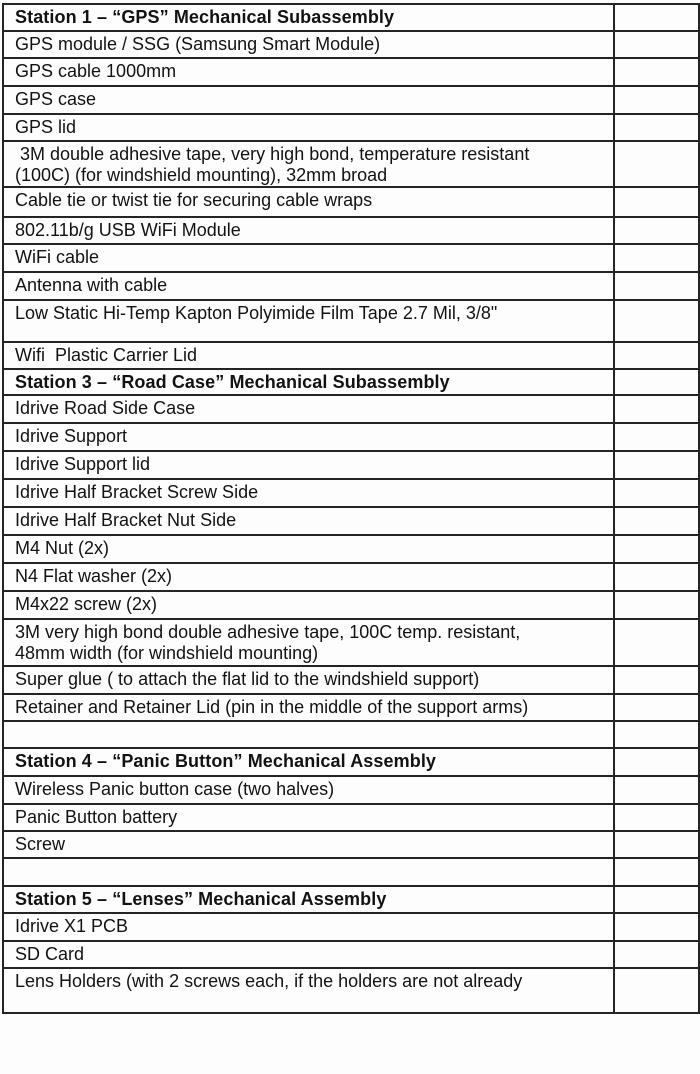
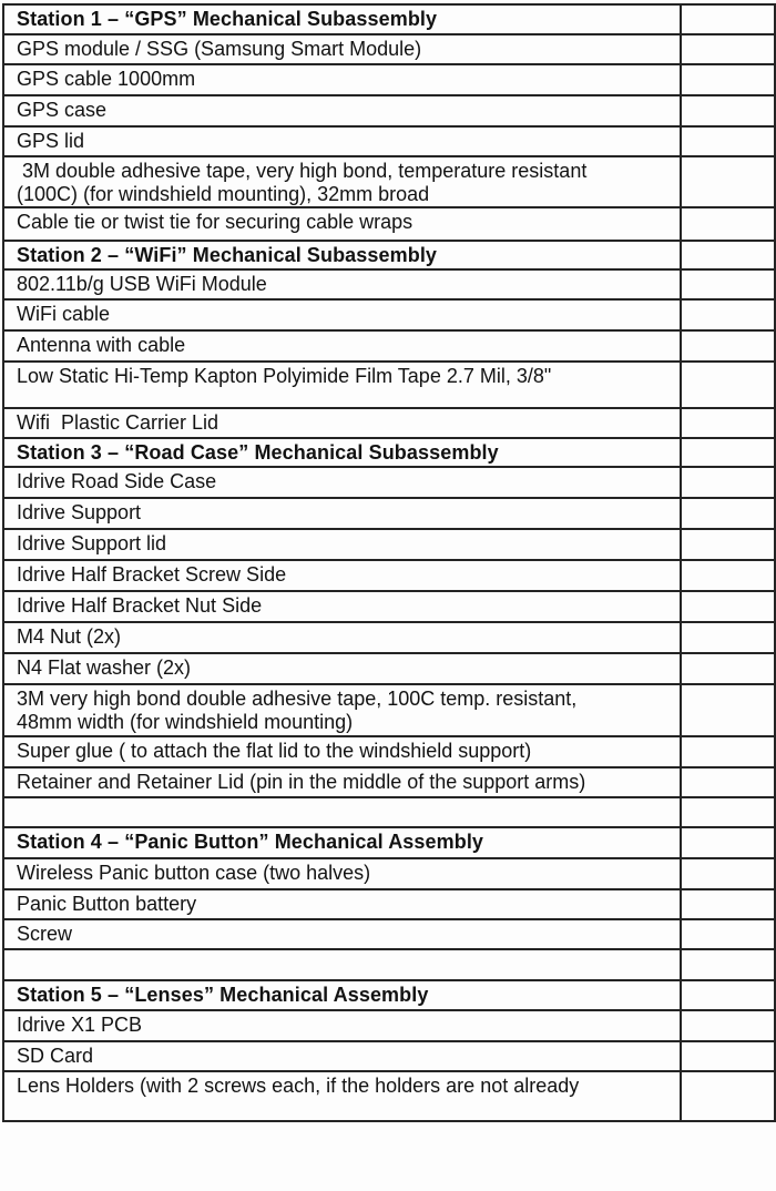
  Station 1 – “GPS” Mechanical Subassembly
  GPS module / SSG (Samsung Smart Module)
  GPS cable 1000mm
  GPS case
  GPS lid
  3M double adhesive tape, very high bond, temperature resistant (100C) (for windshield mounting), 32mm broad
  Cable tie or twist tie for securing cable wraps
+ Station 2 – “WiFi” Mechanical Subassembly
  802.11b/g USB WiFi Module
  WiFi cable
  Antenna with cable
  Low Static Hi-Temp Kapton Polyimide Film Tape 2.7 Mil, 3/8"
  Wifi Plastic Carrier Lid
  Station 3 – “Road Case” Mechanical Subassembly
  Idrive Road Side Case
  Idrive Support
  Idrive Support lid
  Idrive Half Bracket Screw Side
  Idrive Half Bracket Nut Side
  M4 Nut (2x)
  N4 Flat washer (2x)
- M4x22 screw (2x)
  3M very high bond double adhesive tape, 100C temp. resistant, 48mm width (for windshield mounting)
  Super glue ( to attach the flat lid to the windshield support)
  Retainer and Retainer Lid (pin in the middle of the support arms)
  Station 4 – “Panic Button” Mechanical Assembly
  Wireless Panic button case (two halves)
  Panic Button battery
  Screw
  Station 5 – “Lenses” Mechanical Assembly
  Idrive X1 PCB
  SD Card
  Lens Holders (with 2 screws each, if the holders are not already
